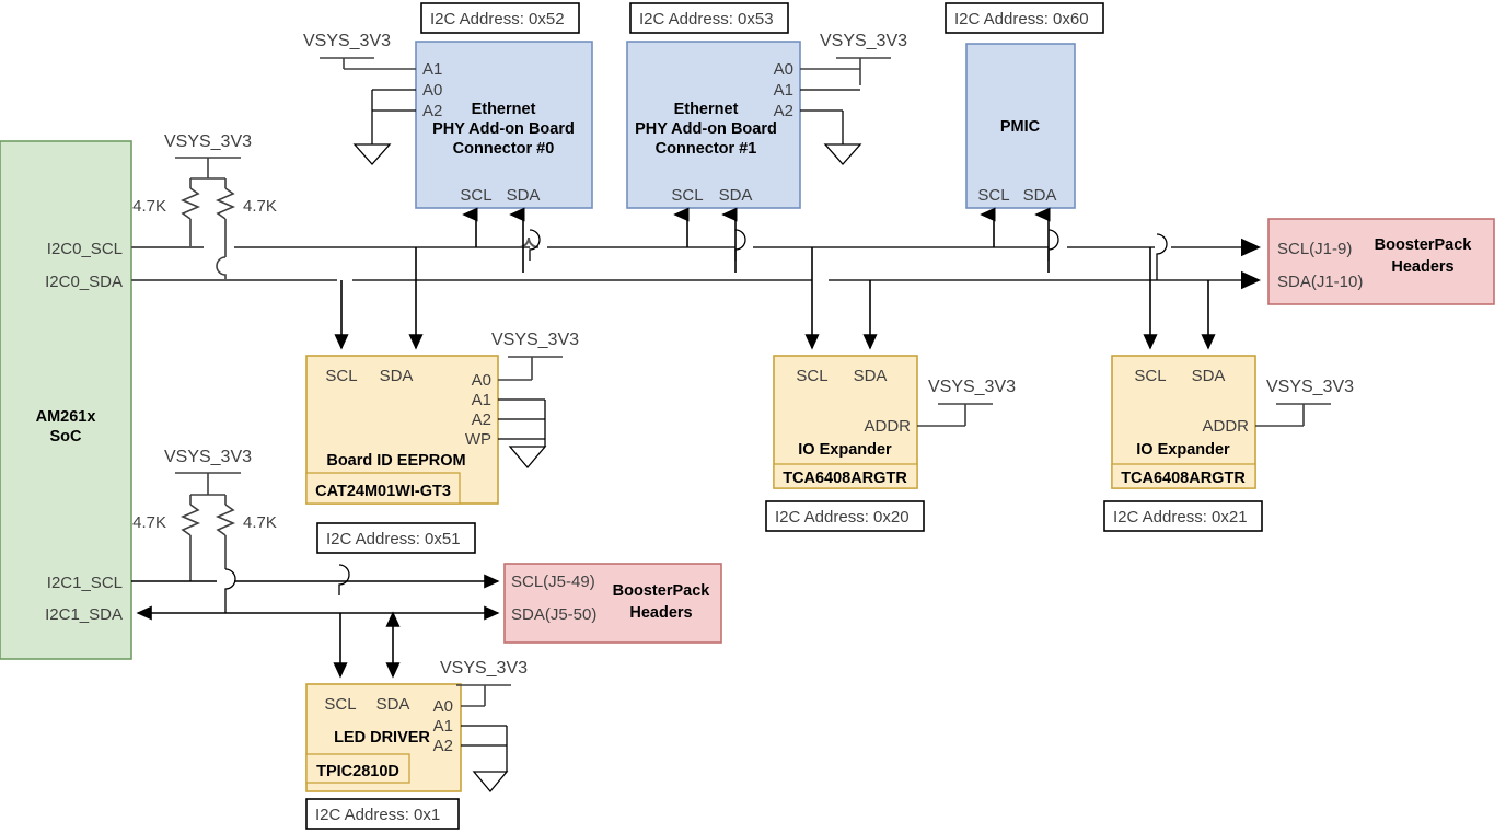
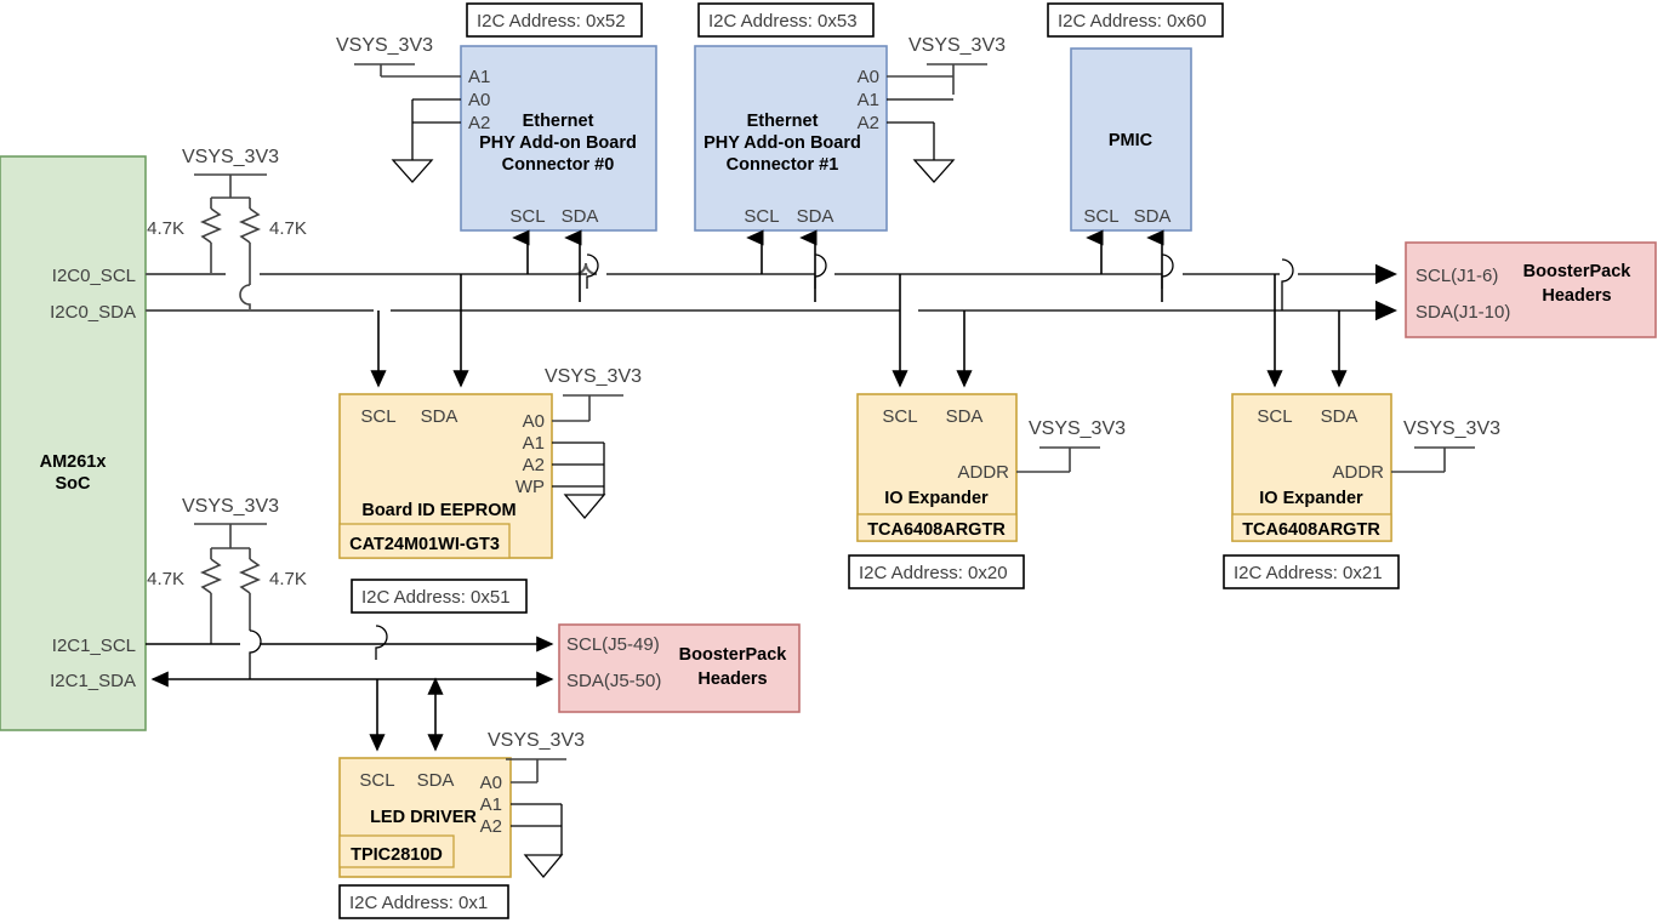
  I2C Address: 0x52
  I2C Address: 0x53
  I2C Address: 0x60
  AM261x
  SoC
  I2C0_SCL
  I2C0_SDA
  I2C1_SCL
  I2C1_SDA
  VSYS_3V3
  4.7K
  4.7K
  Ethernet
  PHY Add-on Board
  Connector #0
  A1
  A0
  A2
  SCL
  SDA
  VSYS_3V3
  Ethernet
  PHY Add-on Board
  Connector #1
  A0
  A1
  A2
  SCL
  SDA
  VSYS_3V3
  PMIC
  SCL
  SDA
- SCL(J1-9)
+ SCL(J1-6)
  SDA(J1-10)
  BoosterPack
  Headers
  SCL
  SDA
  A0
  A1
  A2
  WP
  Board ID EEPROM
  CAT24M01WI-GT3
  I2C Address: 0x51
  VSYS_3V3
  SCL
  SDA
  ADDR
  IO Expander
  TCA6408ARGTR
  I2C Address: 0x20
  VSYS_3V3
  SCL
  SDA
  ADDR
  IO Expander
  TCA6408ARGTR
  I2C Address: 0x21
  VSYS_3V3
  VSYS_3V3
  4.7K
  4.7K
  SCL(J5-49)
  SDA(J5-50)
  BoosterPack
  Headers
  SCL
  SDA
  A0
  A1
  A2
  LED DRIVER
  TPIC2810D
  I2C Address: 0x1
  VSYS_3V3
